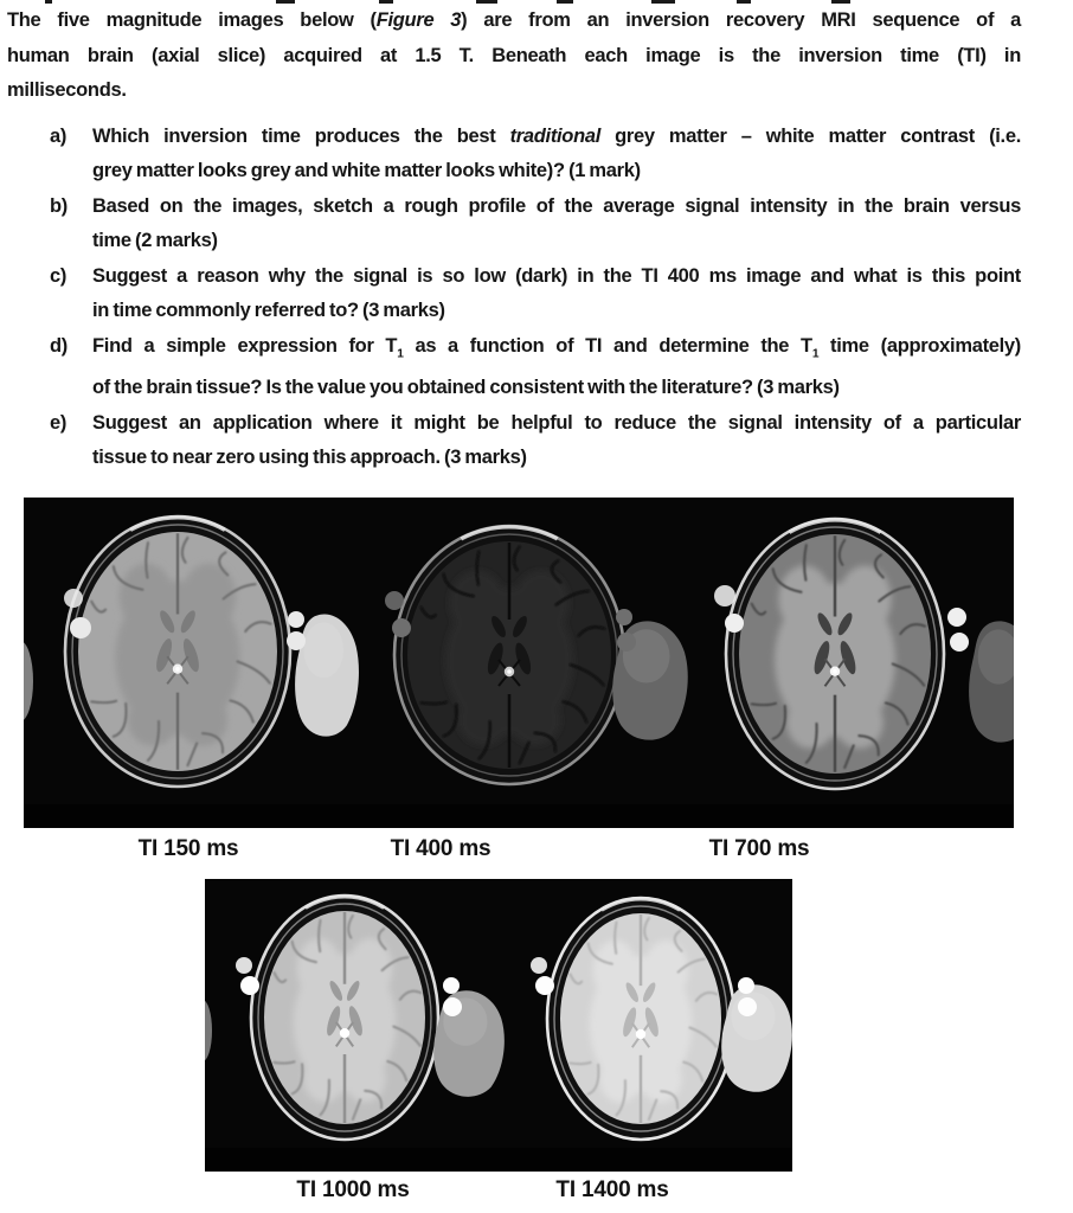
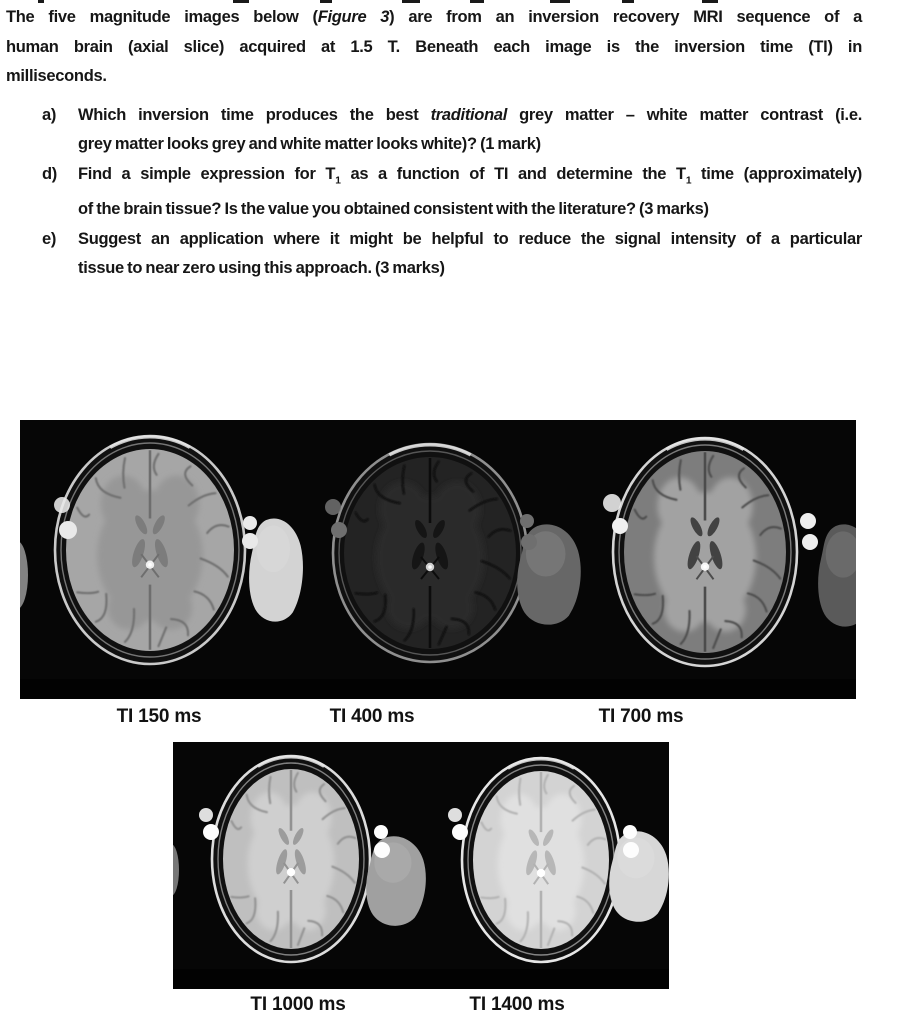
  The five magnitude images below (Figure 3) are from an inversion recovery MRI sequence of a
  human brain (axial slice) acquired at 1.5 T. Beneath each image is the inversion time (TI) in
  milliseconds.
  a)
  Which inversion time produces the best traditional grey matter – white matter contrast (i.e.
  grey matter looks grey and white matter looks white)? (1 mark)
- b)
- Based on the images, sketch a rough profile of the average signal intensity in the brain versus
- time (2 marks)
- c)
- Suggest a reason why the signal is so low (dark) in the TI 400 ms image and what is this point
- in time commonly referred to? (3 marks)
  d)
  Find a simple expression for T1 as a function of TI and determine the T1 time (approximately)
  of the brain tissue? Is the value you obtained consistent with the literature? (3 marks)
  e)
  Suggest an application where it might be helpful to reduce the signal intensity of a particular
  tissue to near zero using this approach. (3 marks)
  TI 150 ms
  TI 400 ms
  TI 700 ms
  TI 1000 ms
  TI 1400 ms
